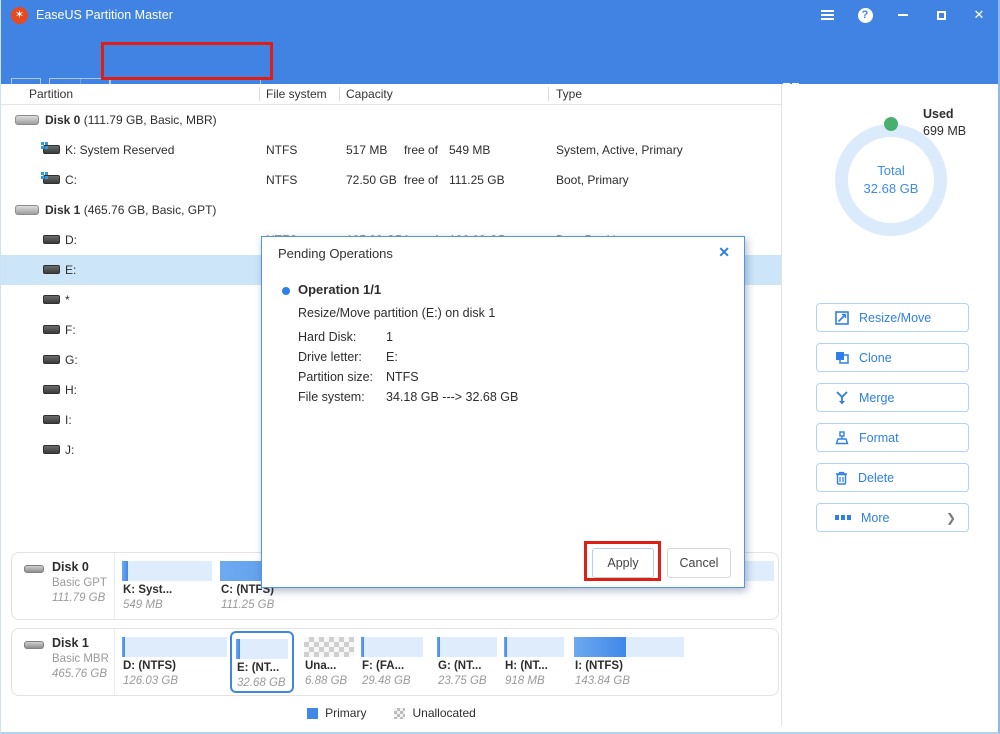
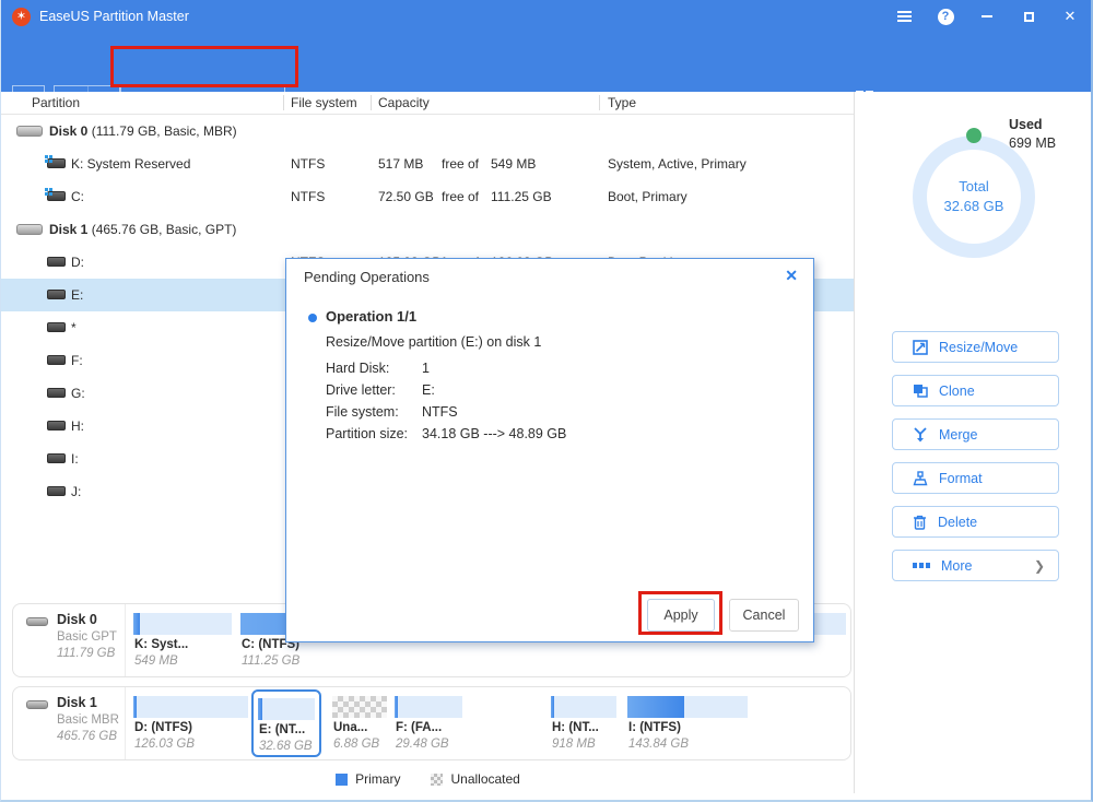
  ✶
  EaseUS Partition Master
  ?
  ✕
  Partition
  File system
  Capacity
  Type
  Disk 0 (111.79 GB, Basic, MBR)
  K: System Reserved
  NTFS
  517 MB
  free of
  549 MB
  System, Active, Primary
  C:
  NTFS
  72.50 GB
  free of
  111.25 GB
  Boot, Primary
  Disk 1 (465.76 GB, Basic, GPT)
  D:
  E:
  *
  F:
  G:
  H:
  I:
  J:
  Disk 0
  Basic GPT
  111.79 GB
  K: Syst...
  549 MB
  C: (NTFS)
  111.25 GB
  Disk 1
  Basic MBR
  465.76 GB
  D: (NTFS)
  126.03 GB
  E: (NT...
  32.68 GB
  Una...
  6.88 GB
  F: (FA...
  29.48 GB
- G: (NT...
- 23.75 GB
  H: (NT...
  918 MB
  I: (NTFS)
  143.84 GB
  Primary
  Unallocated
  Total
  32.68 GB
  Used
  699 MB
  Resize/Move
  Clone
  Merge
  Format
  Delete
  More
  ❯
  Pending Operations
  ✕
  Operation 1/1
  Resize/Move partition (E:) on disk 1
  Hard Disk:
  1
  Drive letter:
  E:
- Partition size:
+ File system:
  NTFS
- File system:
+ Partition size:
- 34.18 GB ---> 32.68 GB
+ 34.18 GB ---> 48.89 GB
  Apply
  Cancel
